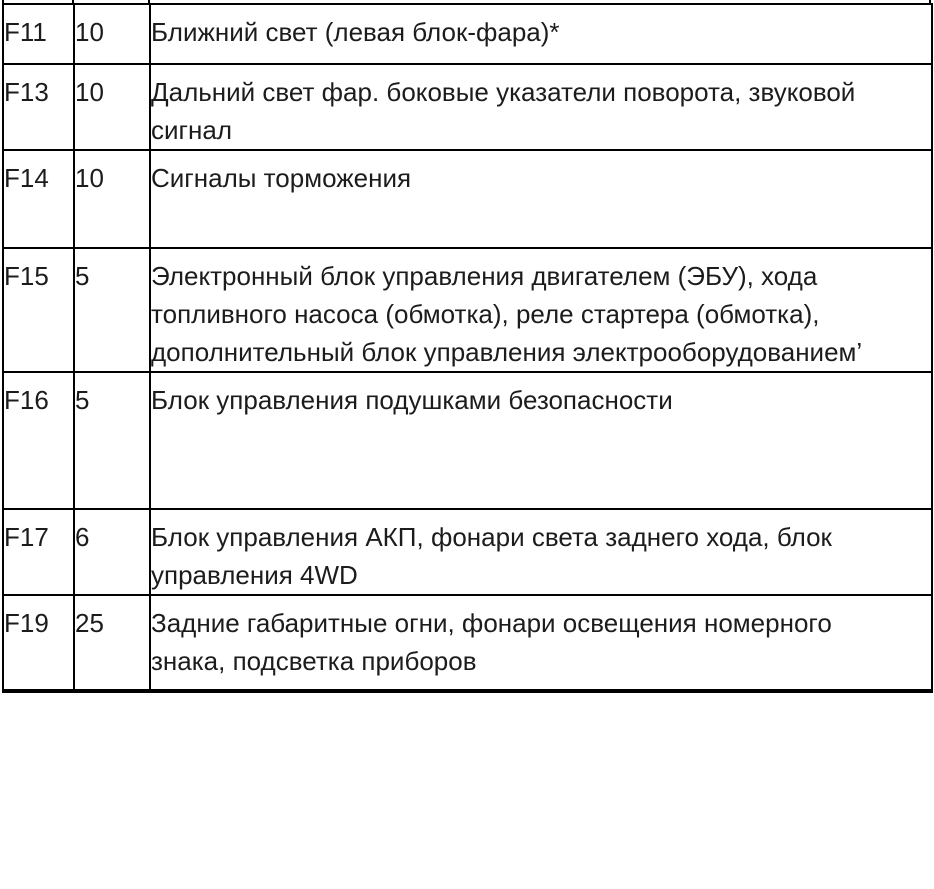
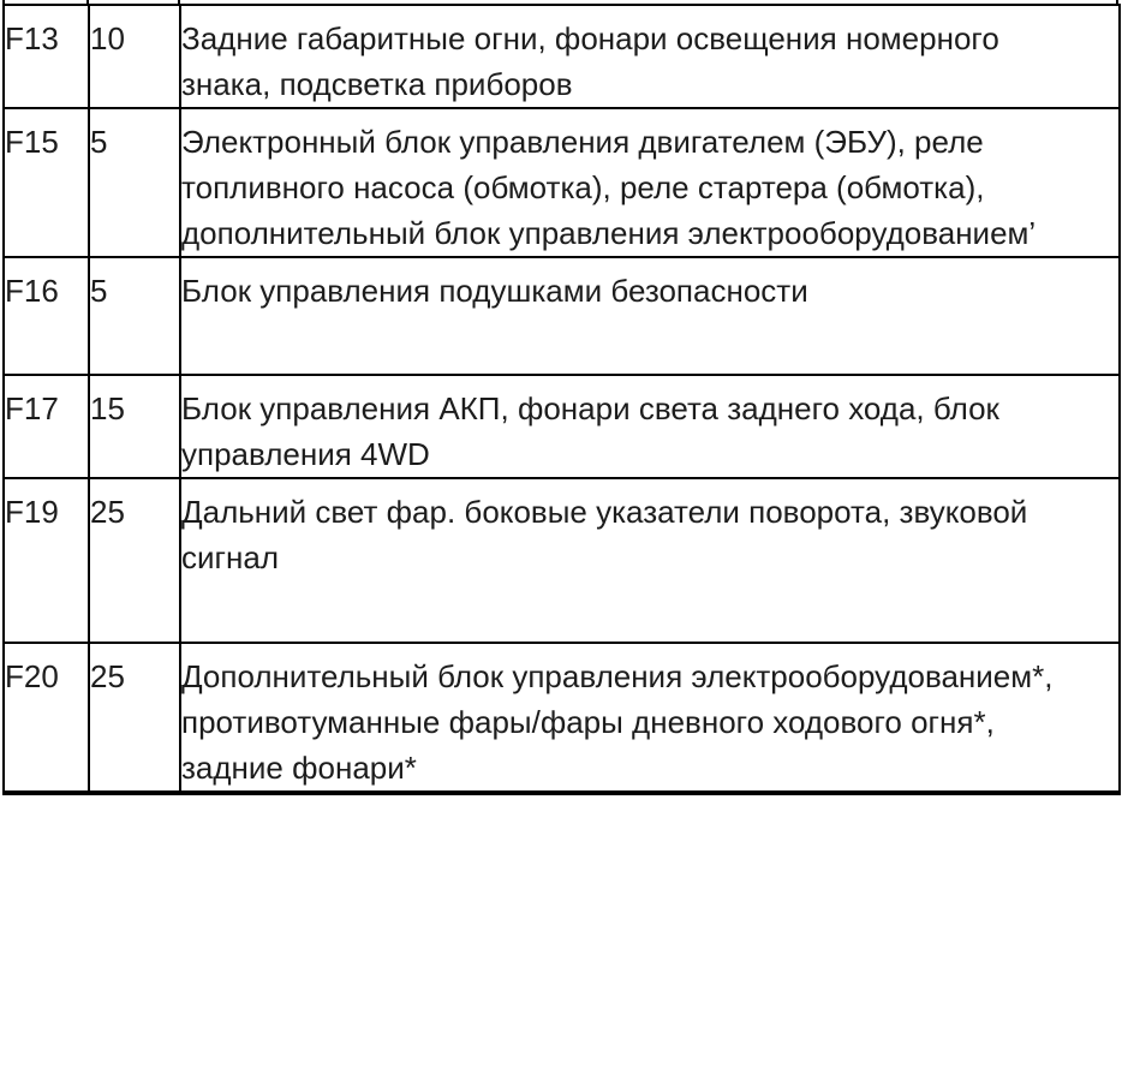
- F11	10	Ближний свет (левая блок-фара)*
- F13	10	Дальний свет фар. боковые указатели поворота, звуковой сигнал
+ F13	10	Задние габаритные огни, фонари освещения номерного знака, подсветка приборов
- F14	10	Сигналы торможения
- F15	5	Электронный блок управления двигателем (ЭБУ), хода топливного насоса (обмотка), реле стартера (обмотка), дополнительный блок управления электрооборудованием’
+ F15	5	Электронный блок управления двигателем (ЭБУ), реле топливного насоса (обмотка), реле стартера (обмотка), дополнительный блок управления электрооборудованием’
  F16	5	Блок управления подушками безопасности
- F17	6	Блок управления АКП, фонари света заднего хода, блок управления 4WD
+ F17	15	Блок управления АКП, фонари света заднего хода, блок управления 4WD
- F19	25	Задние габаритные огни, фонари освещения номерного знака, подсветка приборов
+ F19	25	Дальний свет фар. боковые указатели поворота, звуковой сигнал
+ F20	25	Дополнительный блок управления электрооборудованием*, противотуманные фары/фары дневного ходового огня*, задние фонари*
